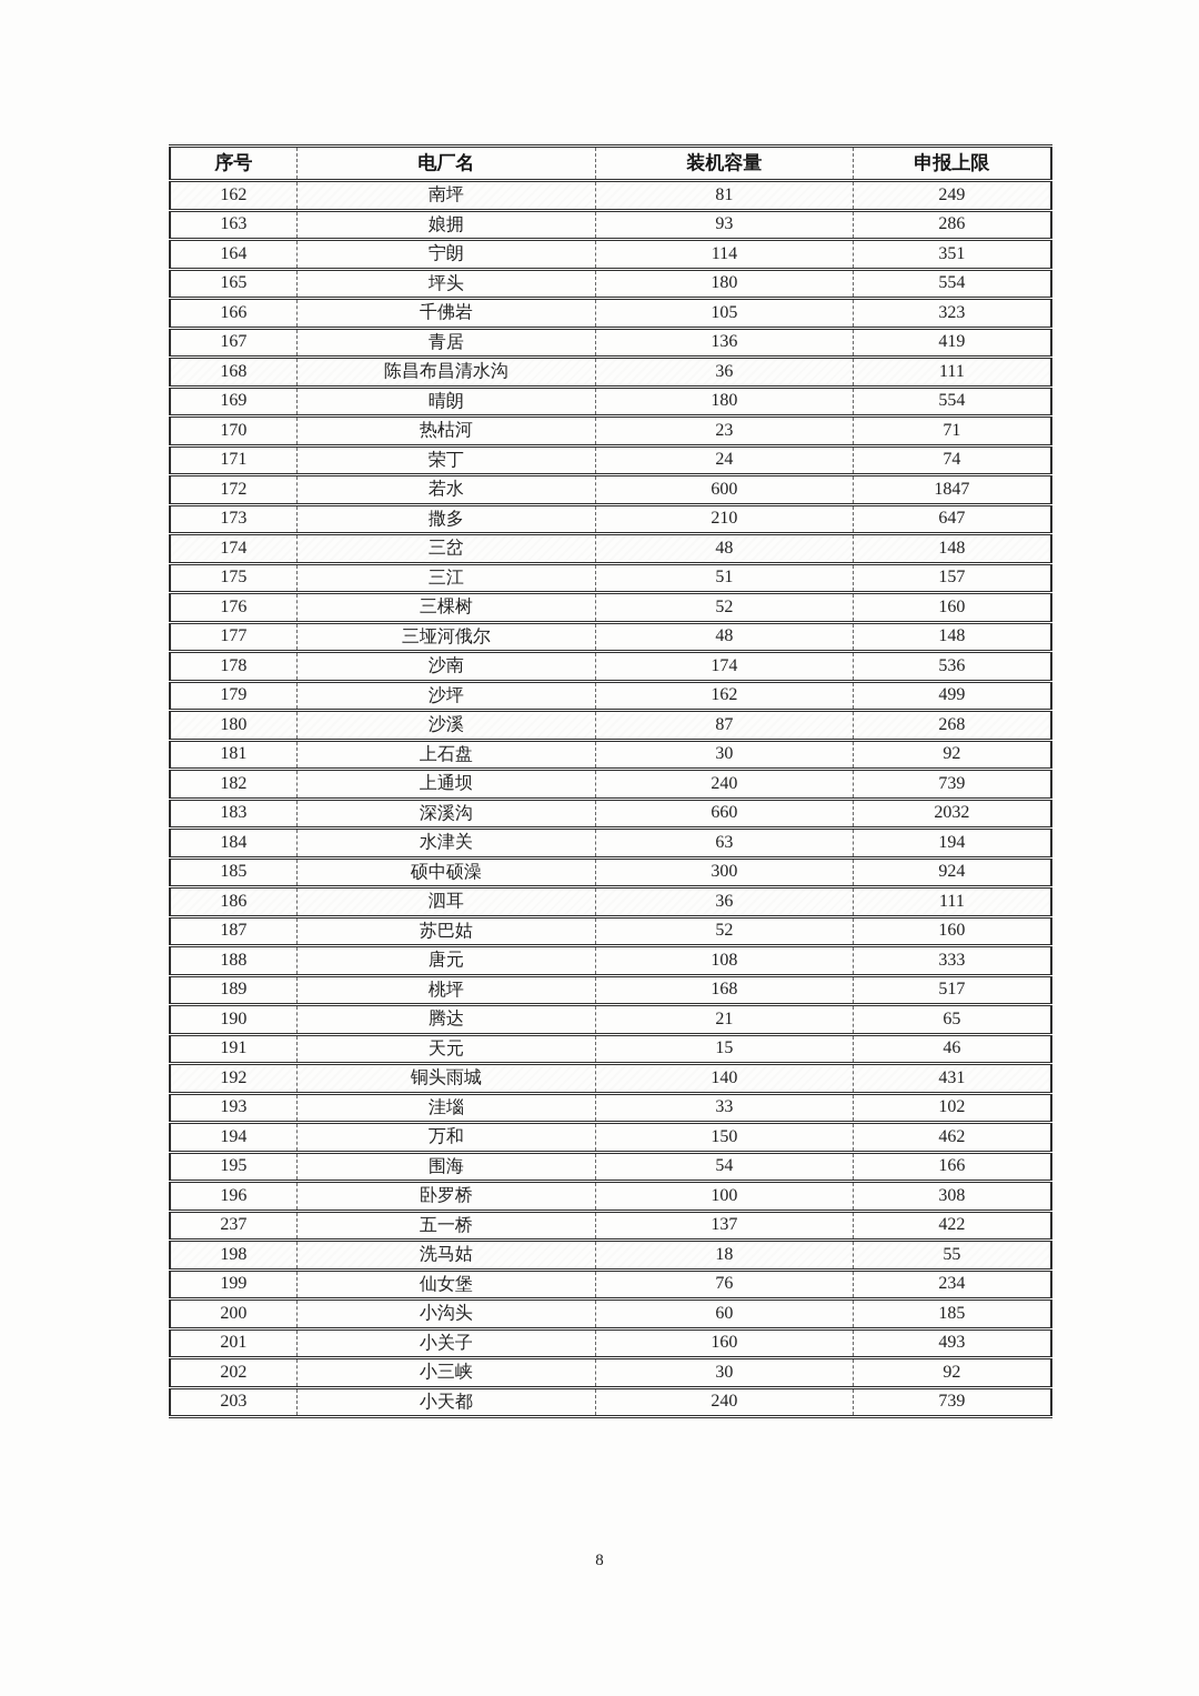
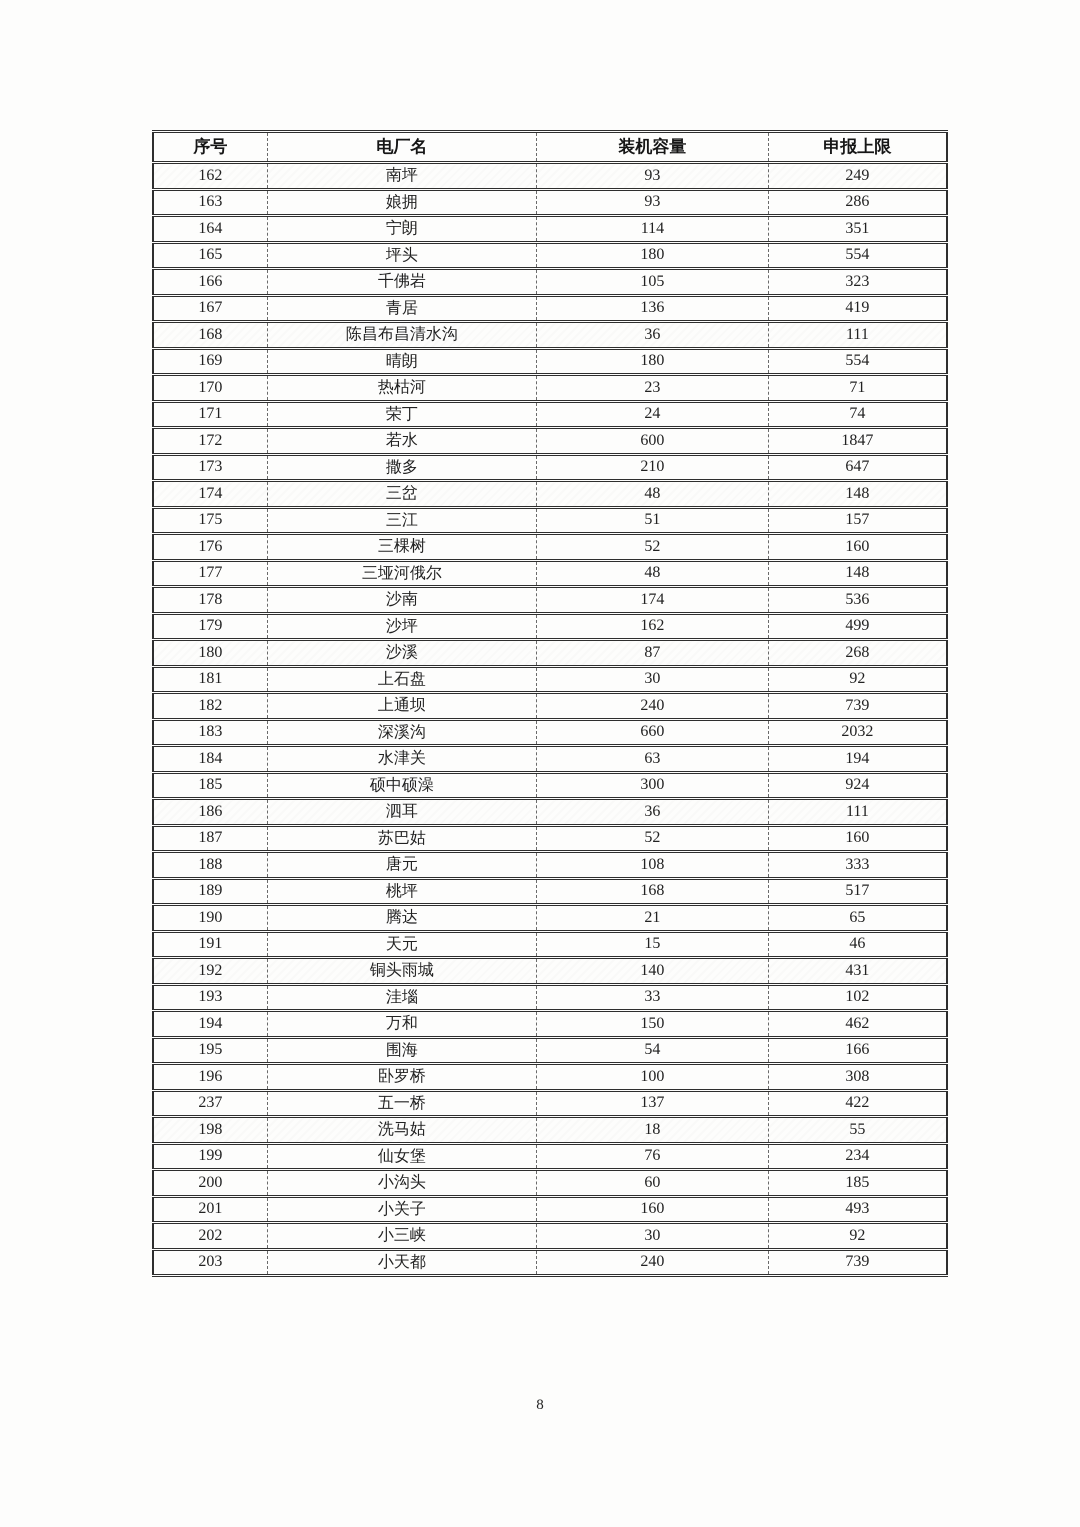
  序号	电厂名	装机容量	申报上限
- 162	南坪	81	249
+ 162	南坪	93	249
  163	娘拥	93	286
  164	宁朗	114	351
  165	坪头	180	554
  166	千佛岩	105	323
  167	青居	136	419
  168	陈昌布昌清水沟	36	111
  169	晴朗	180	554
  170	热枯河	23	71
  171	荣丁	24	74
  172	若水	600	1847
  173	撒多	210	647
  174	三岔	48	148
  175	三江	51	157
  176	三棵树	52	160
  177	三垭河俄尔	48	148
  178	沙南	174	536
  179	沙坪	162	499
  180	沙溪	87	268
  181	上石盘	30	92
  182	上通坝	240	739
  183	深溪沟	660	2032
  184	水津关	63	194
  185	硕中硕澡	300	924
  186	泗耳	36	111
  187	苏巴姑	52	160
  188	唐元	108	333
  189	桃坪	168	517
  190	腾达	21	65
  191	天元	15	46
  192	铜头雨城	140	431
  193	洼堖	33	102
  194	万和	150	462
  195	围海	54	166
  196	卧罗桥	100	308
  237	五一桥	137	422
  198	洗马姑	18	55
  199	仙女堡	76	234
  200	小沟头	60	185
  201	小关子	160	493
  202	小三峡	30	92
  203	小天都	240	739
  8
